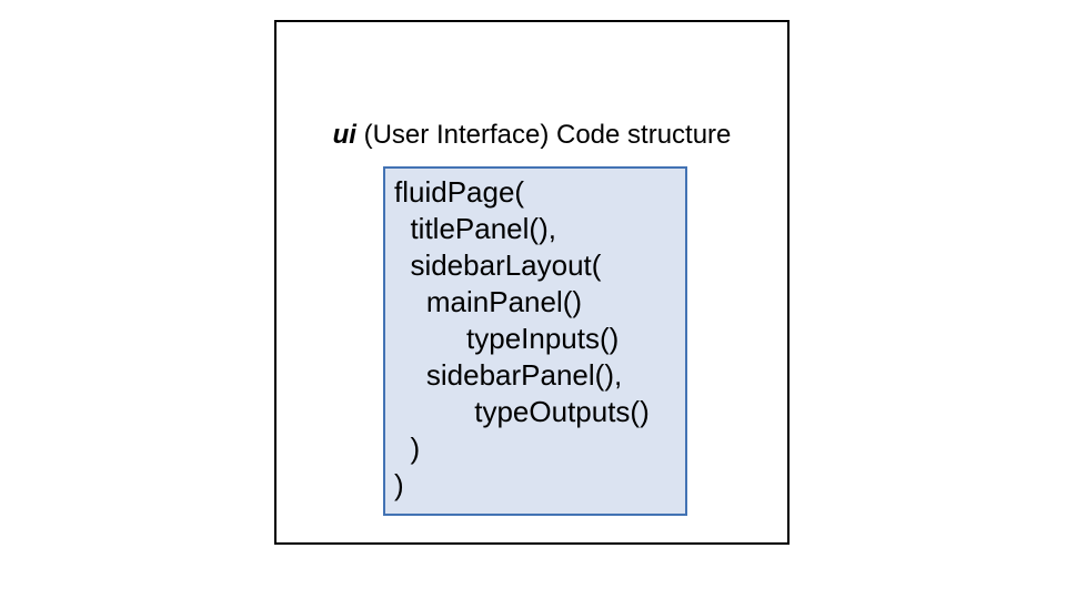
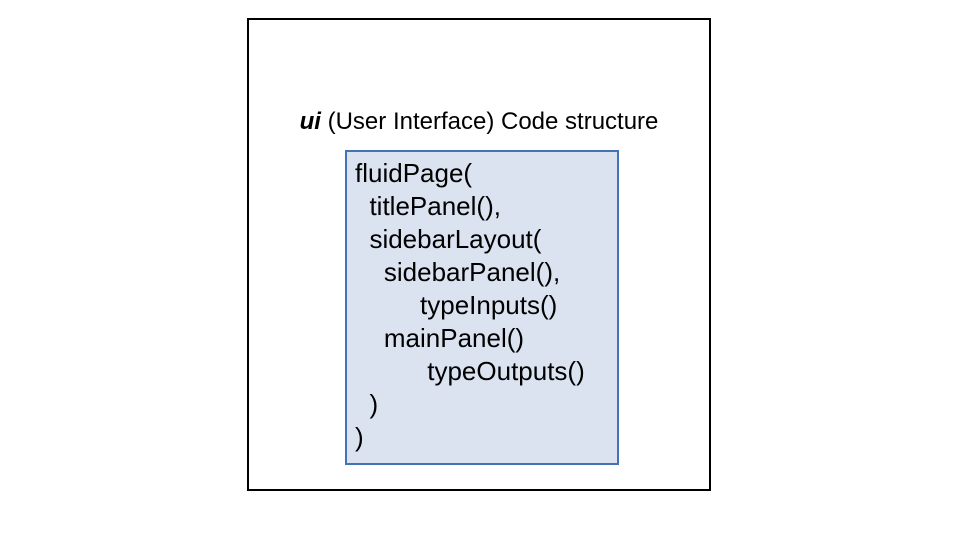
  ui (User Interface) Code structure
  fluidPage(
  titlePanel(),
  sidebarLayout(
- mainPanel()
+ sidebarPanel(),
  typeInputs()
- sidebarPanel(),
+ mainPanel()
  typeOutputs()
  )
  )
